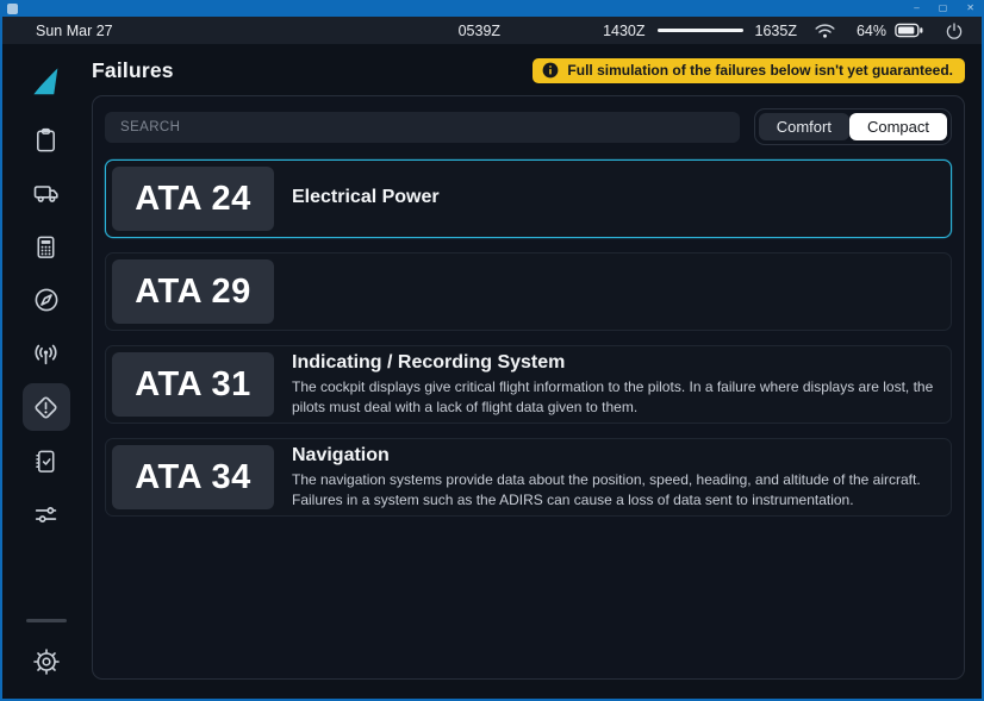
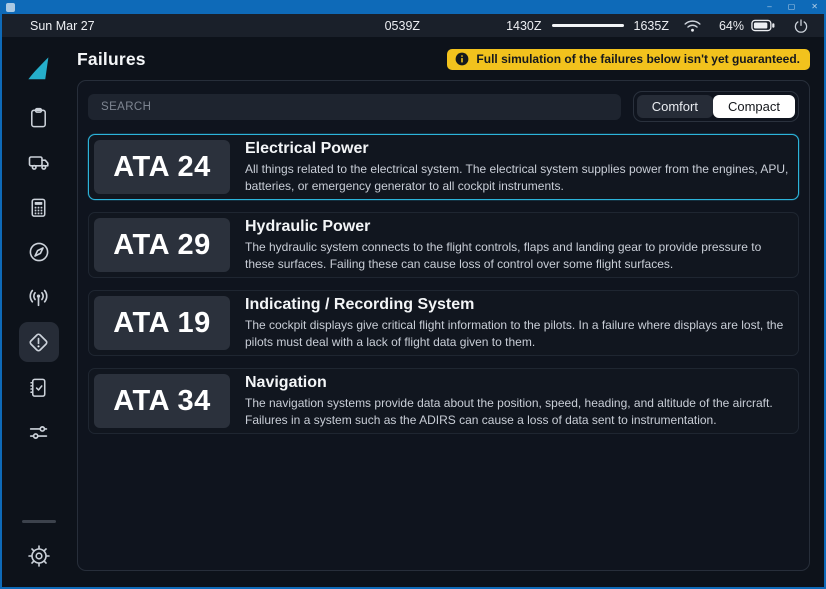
  –
  ▢
  ✕
  Sun Mar 27
  0539Z
  1430Z
  1635Z
  64%
  Failures
  Full simulation of the failures below isn't yet guaranteed.
  SEARCH
  Comfort
  Compact
  ATA 24
  Electrical Power
+ All things related to the electrical system. The electrical system supplies power from the engines, APU, batteries, or emergency generator to all cockpit instruments.
  ATA 29
+ Hydraulic Power
+ The hydraulic system connects to the flight controls, flaps and landing gear to provide pressure to these surfaces. Failing these can cause loss of control over some flight surfaces.
- ATA 31
+ ATA 19
  Indicating / Recording System
  The cockpit displays give critical flight information to the pilots. In a failure where displays are lost, the pilots must deal with a lack of flight data given to them.
  ATA 34
  Navigation
  The navigation systems provide data about the position, speed, heading, and altitude of the aircraft. Failures in a system such as the ADIRS can cause a loss of data sent to instrumentation.
